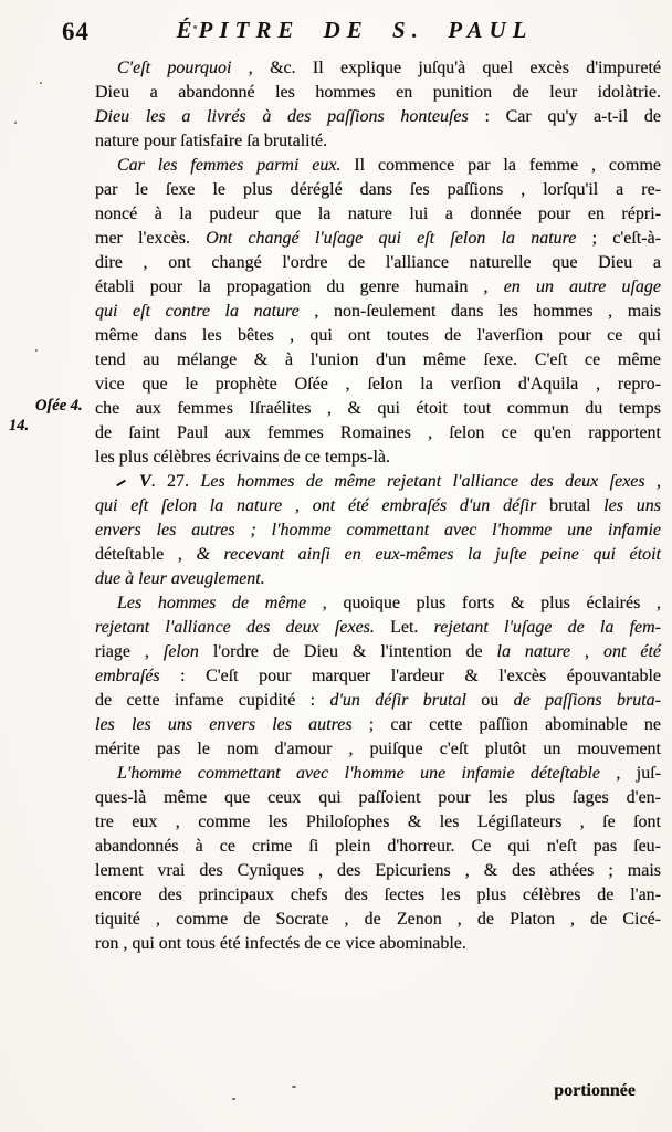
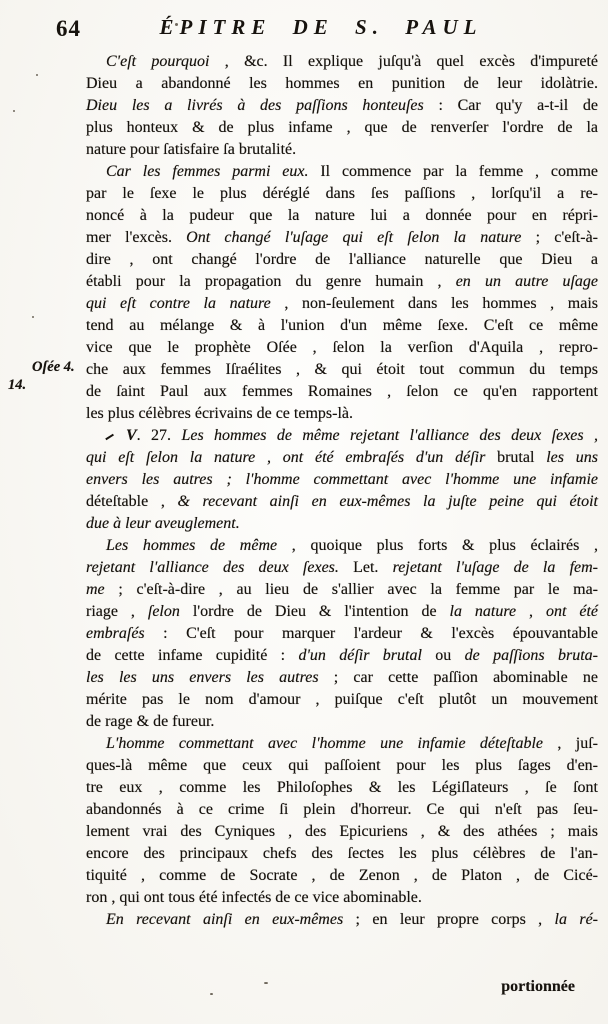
  64
  ÉPITRE DE S. PAUL
  Oſée 4.
  14.
  C'eſt pourquoi , &c. Il explique juſqu'à quel excès d'impureté
  Dieu a abandonné les hommes en punition de leur idolàtrie.
  Dieu les a livrés à des paſſions honteuſes : Car qu'y a-t-il de
+ plus honteux & de plus infame , que de renverſer l'ordre de la
  nature pour ſatisfaire ſa brutalité.
  Car les femmes parmi eux. Il commence par la femme , comme
  par le ſexe le plus déréglé dans ſes paſſions , lorſqu'il a re-
  noncé à la pudeur que la nature lui a donnée pour en répri-
  mer l'excès. Ont changé l'uſage qui eſt ſelon la nature ; c'eſt-à-
  dire , ont changé l'ordre de l'alliance naturelle que Dieu a
  établi pour la propagation du genre humain , en un autre uſage
  qui eſt contre la nature , non-ſeulement dans les hommes , mais
- même dans les bêtes , qui ont toutes de l'averſion pour ce qui
  tend au mélange & à l'union d'un même ſexe. C'eſt ce même
  vice que le prophète Oſée , ſelon la verſion d'Aquila , repro-
  che aux femmes Iſraélites , & qui étoit tout commun du temps
  de ſaint Paul aux femmes Romaines , ſelon ce qu'en rapportent
  les plus célèbres écrivains de ce temps-là.
  V. 27. Les hommes de même rejetant l'alliance des deux ſexes ,
  qui eſt ſelon la nature , ont été embraſés d'un déſir brutal les uns
  envers les autres ; l'homme commettant avec l'homme une infamie
  déteſtable , & recevant ainſi en eux-mêmes la juſte peine qui étoit
  due à leur aveuglement.
  Les hommes de même , quoique plus forts & plus éclairés ,
  rejetant l'alliance des deux ſexes. Let. rejetant l'uſage de la fem-
+ me ; c'eſt-à-dire , au lieu de s'allier avec la femme par le ma-
  riage , ſelon l'ordre de Dieu & l'intention de la nature , ont été
  embraſés : C'eſt pour marquer l'ardeur & l'excès épouvantable
  de cette infame cupidité : d'un déſir brutal ou de paſſions bruta-
  les les uns envers les autres ; car cette paſſion abominable ne
  mérite pas le nom d'amour , puiſque c'eſt plutôt un mouvement
+ de rage & de fureur.
  L'homme commettant avec l'homme une infamie déteſtable , juſ-
  ques-là même que ceux qui paſſoient pour les plus ſages d'en-
  tre eux , comme les Philoſophes & les Légiſlateurs , ſe ſont
  abandonnés à ce crime ſi plein d'horreur. Ce qui n'eſt pas ſeu-
  lement vrai des Cyniques , des Epicuriens , & des athées ; mais
  encore des principaux chefs des ſectes les plus célèbres de l'an-
  tiquité , comme de Socrate , de Zenon , de Platon , de Cicé-
  ron , qui ont tous été infectés de ce vice abominable.
+ En recevant ainſi en eux-mêmes ; en leur propre corps , la ré-
  portionnée
